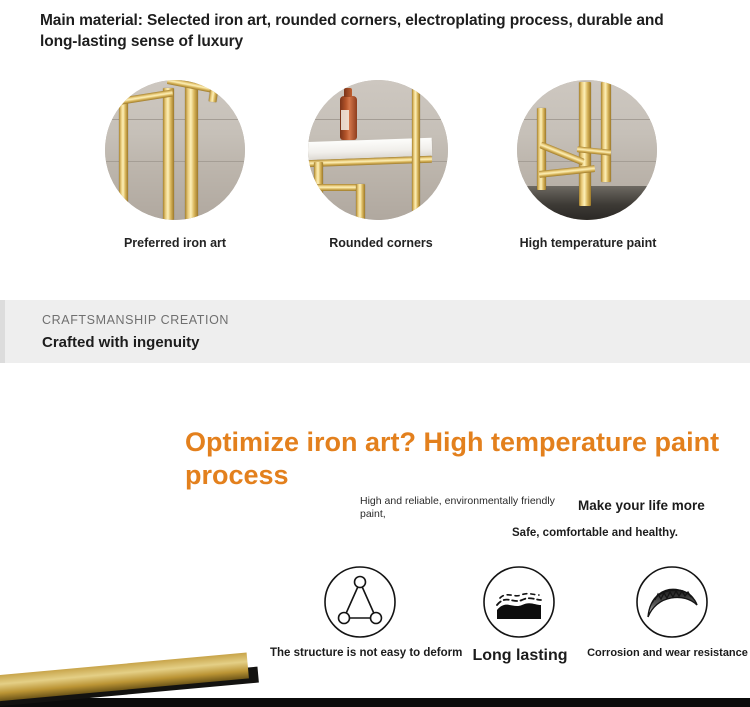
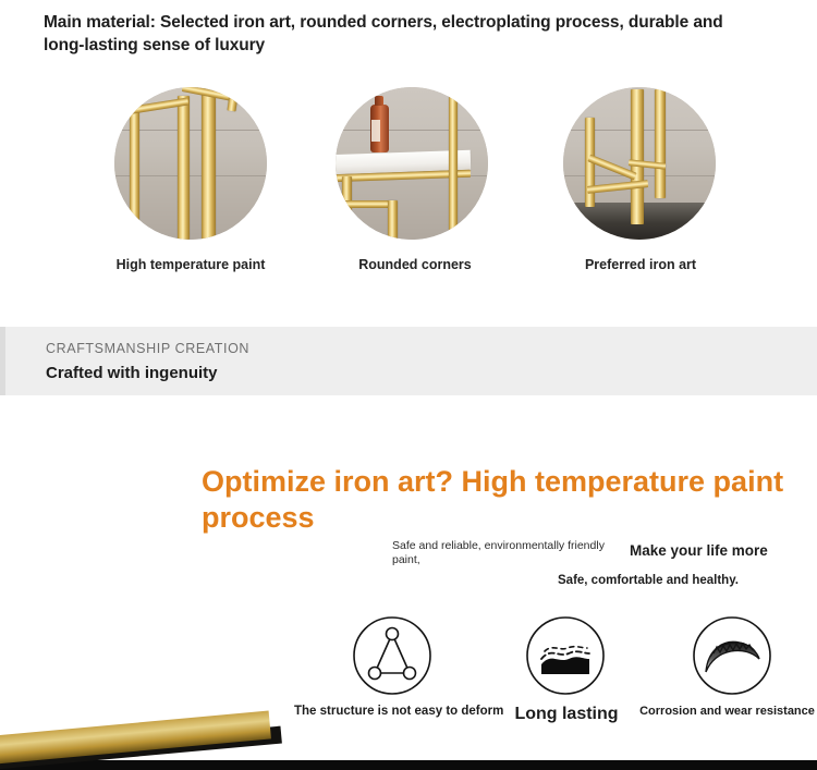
  Main material: Selected iron art, rounded corners, electroplating process, durable and long-lasting sense of luxury
- Preferred iron art
+ High temperature paint
  Rounded corners
- High temperature paint
+ Preferred iron art
  CRAFTSMANSHIP CREATION
  Crafted with ingenuity
  Optimize iron art? High temperature paint process
- High and reliable, environmentally friendly paint,
+ Safe and reliable, environmentally friendly paint,
  Make your life more
  Safe, comfortable and healthy.
  The structure is not easy to defor
  Long lasting
  Corrosion and wear resistance
